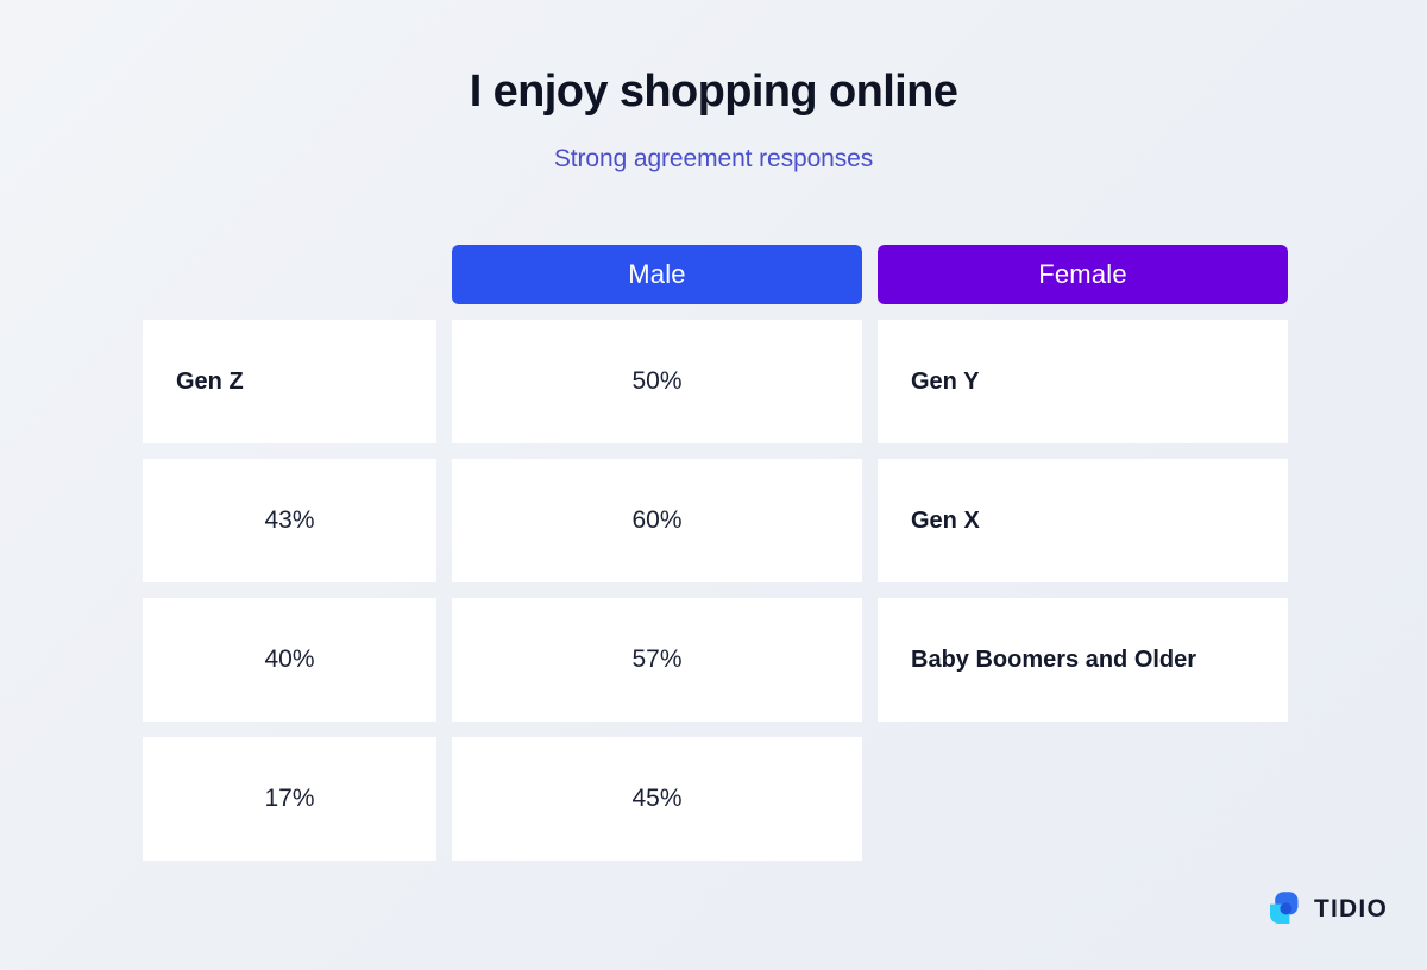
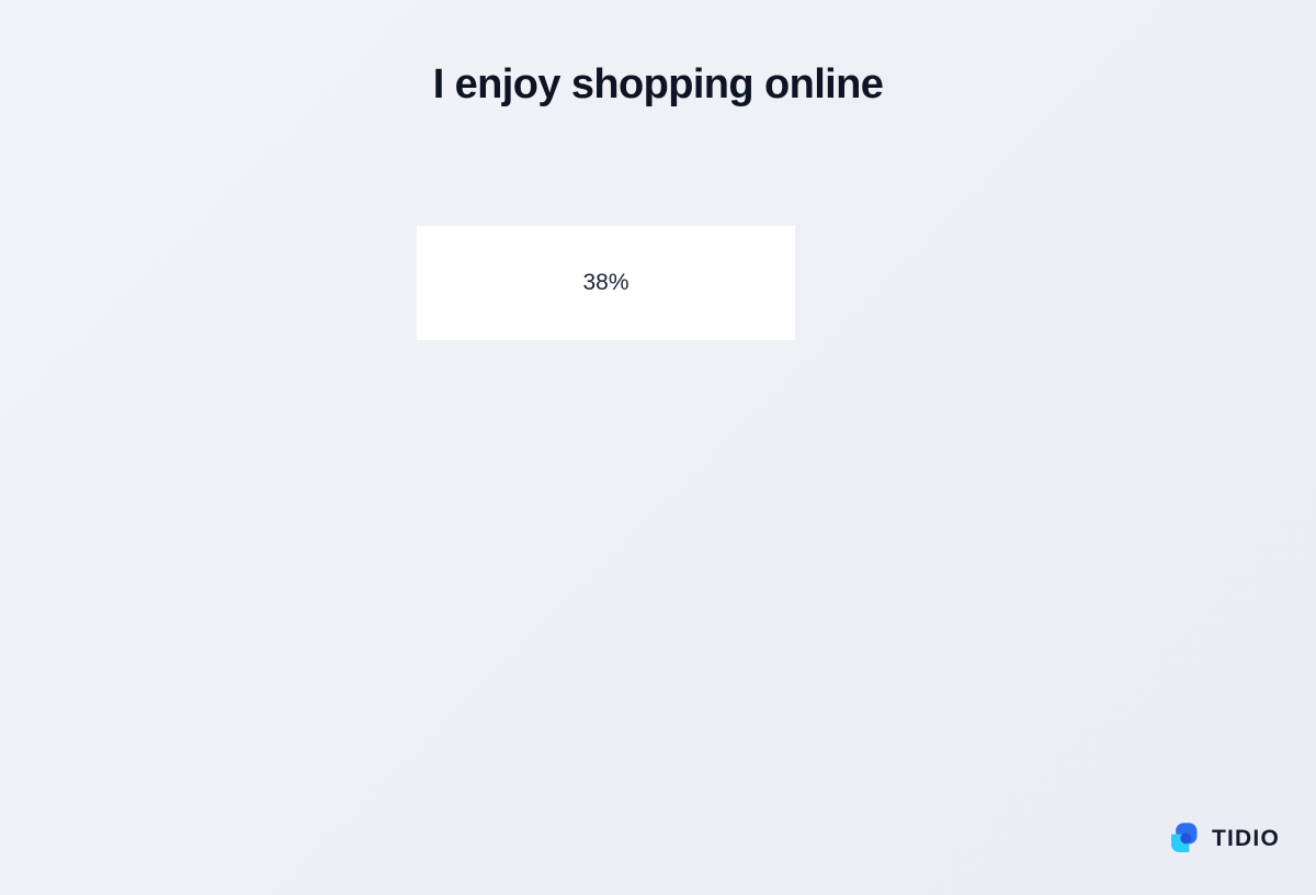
  I enjoy shopping online
- Strong agreement responses
- Male
- Female
- Gen Z
- 50%
- Gen Y
- 43%
- 60%
- Gen X
- 40%
- 57%
- Baby Boomers and Older
- 17%
+ 38%
- 45%
  TIDIO
